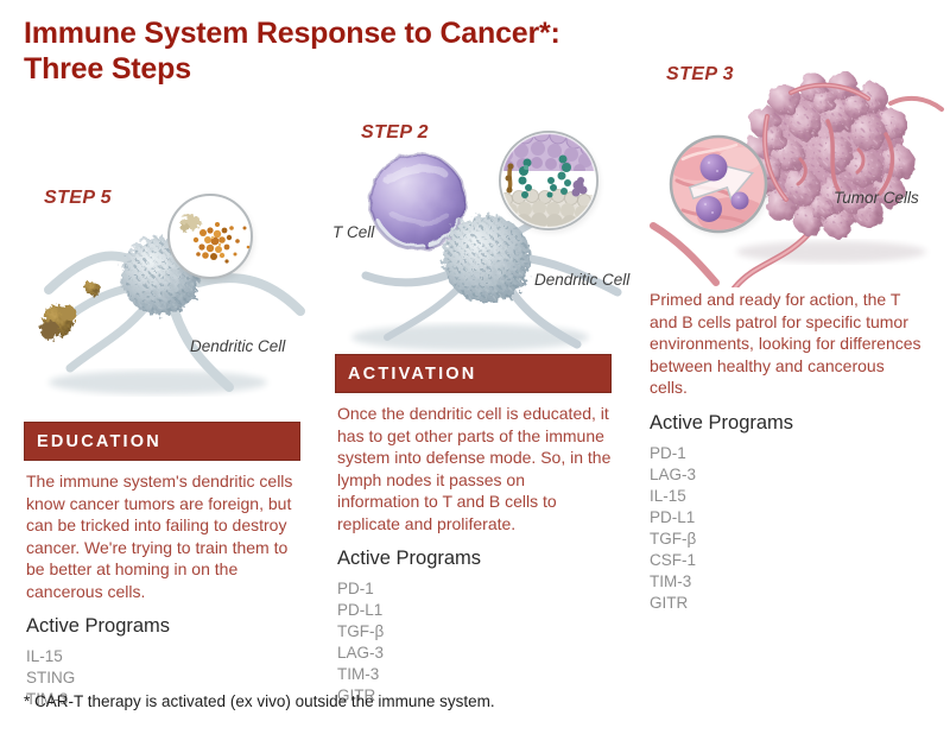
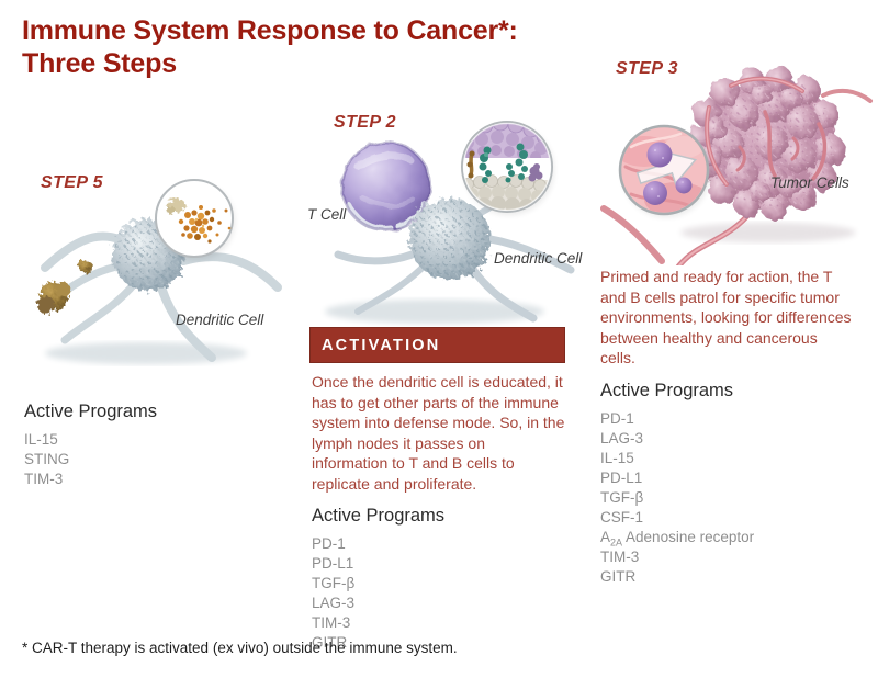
  Immune System Response to Cancer*:
  Three Steps
  STEP 5
  STEP 2
  STEP 3
  Dendritic Cell
  T Cell
  Dendritic Cell
  Tumor Cells
- EDUCATION
- The immune system's dendritic cells know cancer tumors are foreign, but can be tricked into failing to destroy cancer. We're trying to train them to be better at homing in on the cancerous cells.
  Active Programs
  IL-15
  STING
  TIM-3
  ACTIVATION
  Once the dendritic cell is educated, it has to get other parts of the immune system into defense mode. So, in the lymph nodes it passes on information to T and B cells to replicate and proliferate.
  Active Programs
  PD-1
  PD-L1
  TGF-β
  LAG-3
  TIM-3
  GITR
  Primed and ready for action, the T and B cells patrol for specific tumor environments, looking for differences between healthy and cancerous cells.
  Active Programs
  PD-1
  LAG-3
  IL-15
  PD-L1
  TGF-β
  CSF-1
+ A2A Adenosine receptor
  TIM-3
  GITR
  * CAR-T therapy is activated (ex vivo) outside the immune system.
